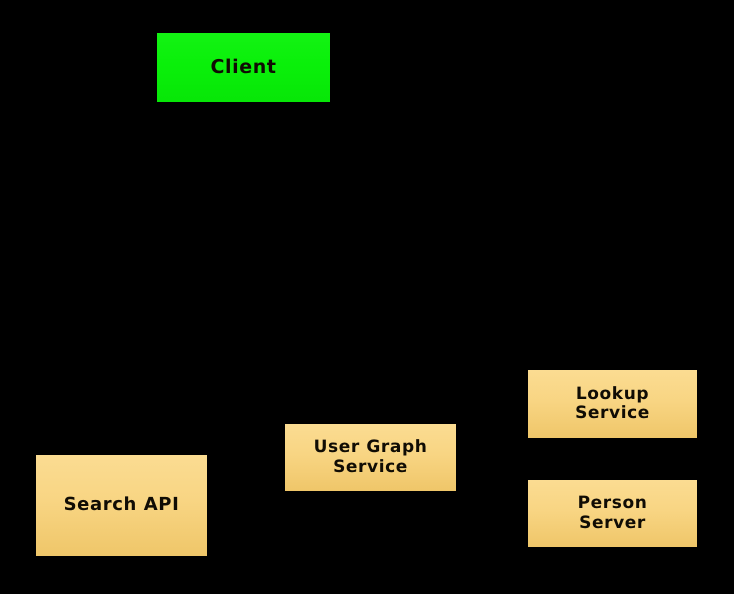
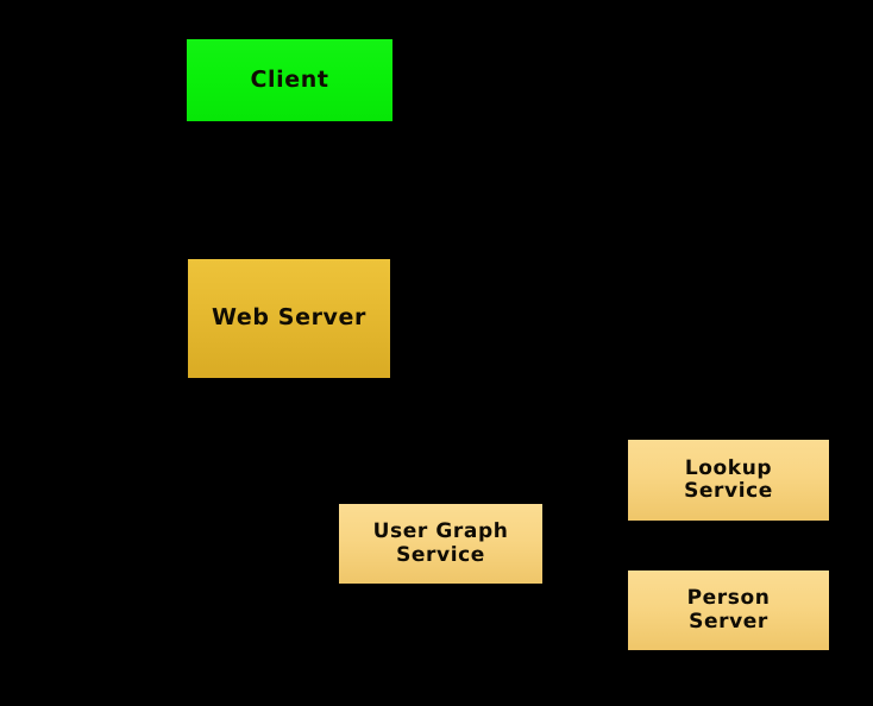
  Client
+ Web Server
  Lookup
  Service
  User Graph
  Service
  Person
  Server
- Search API
